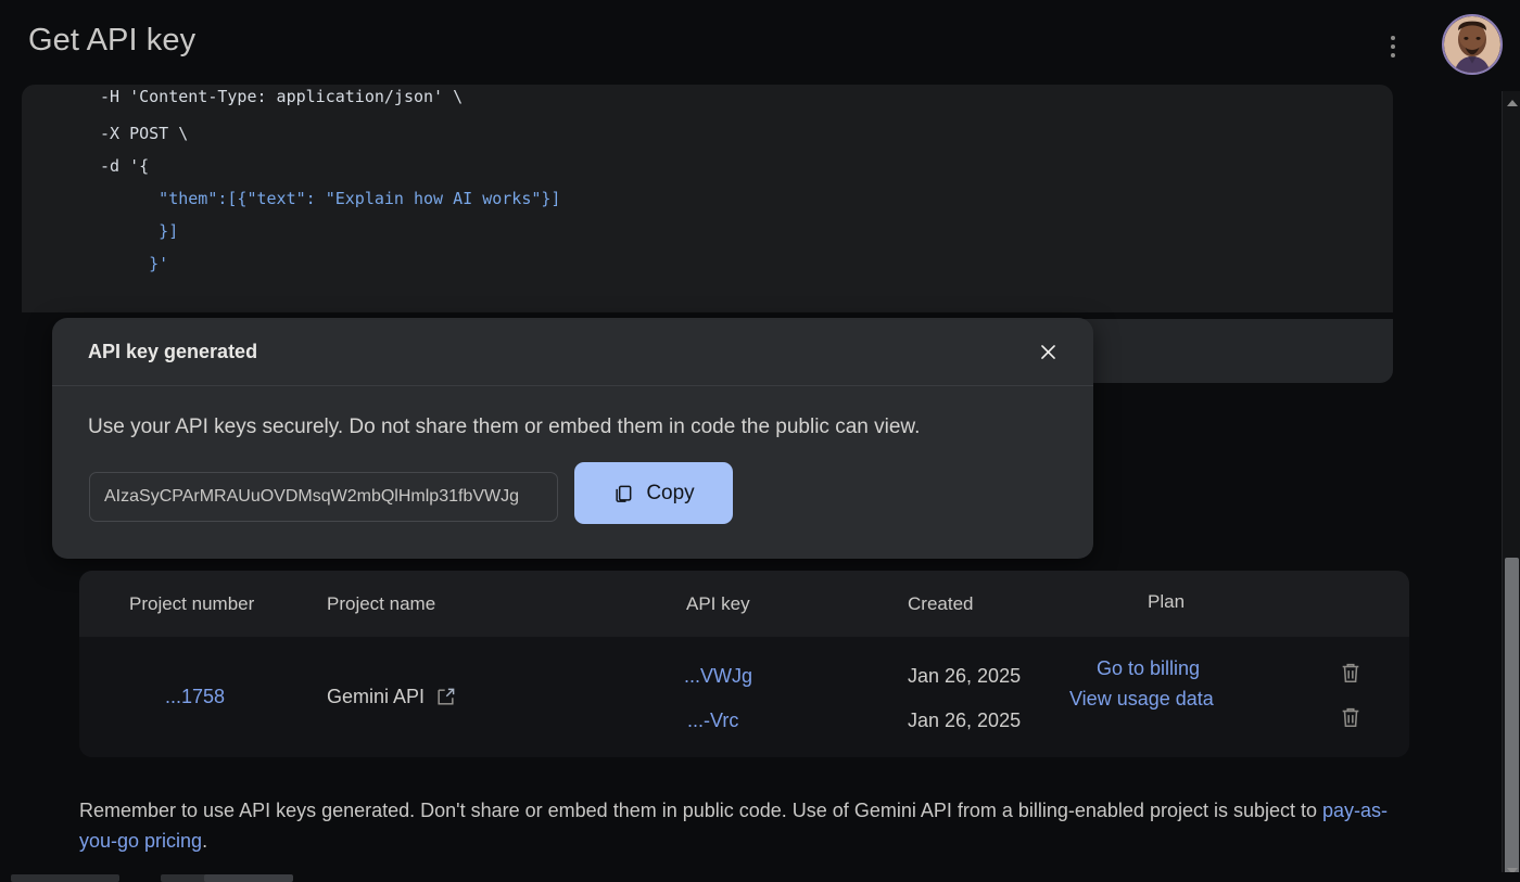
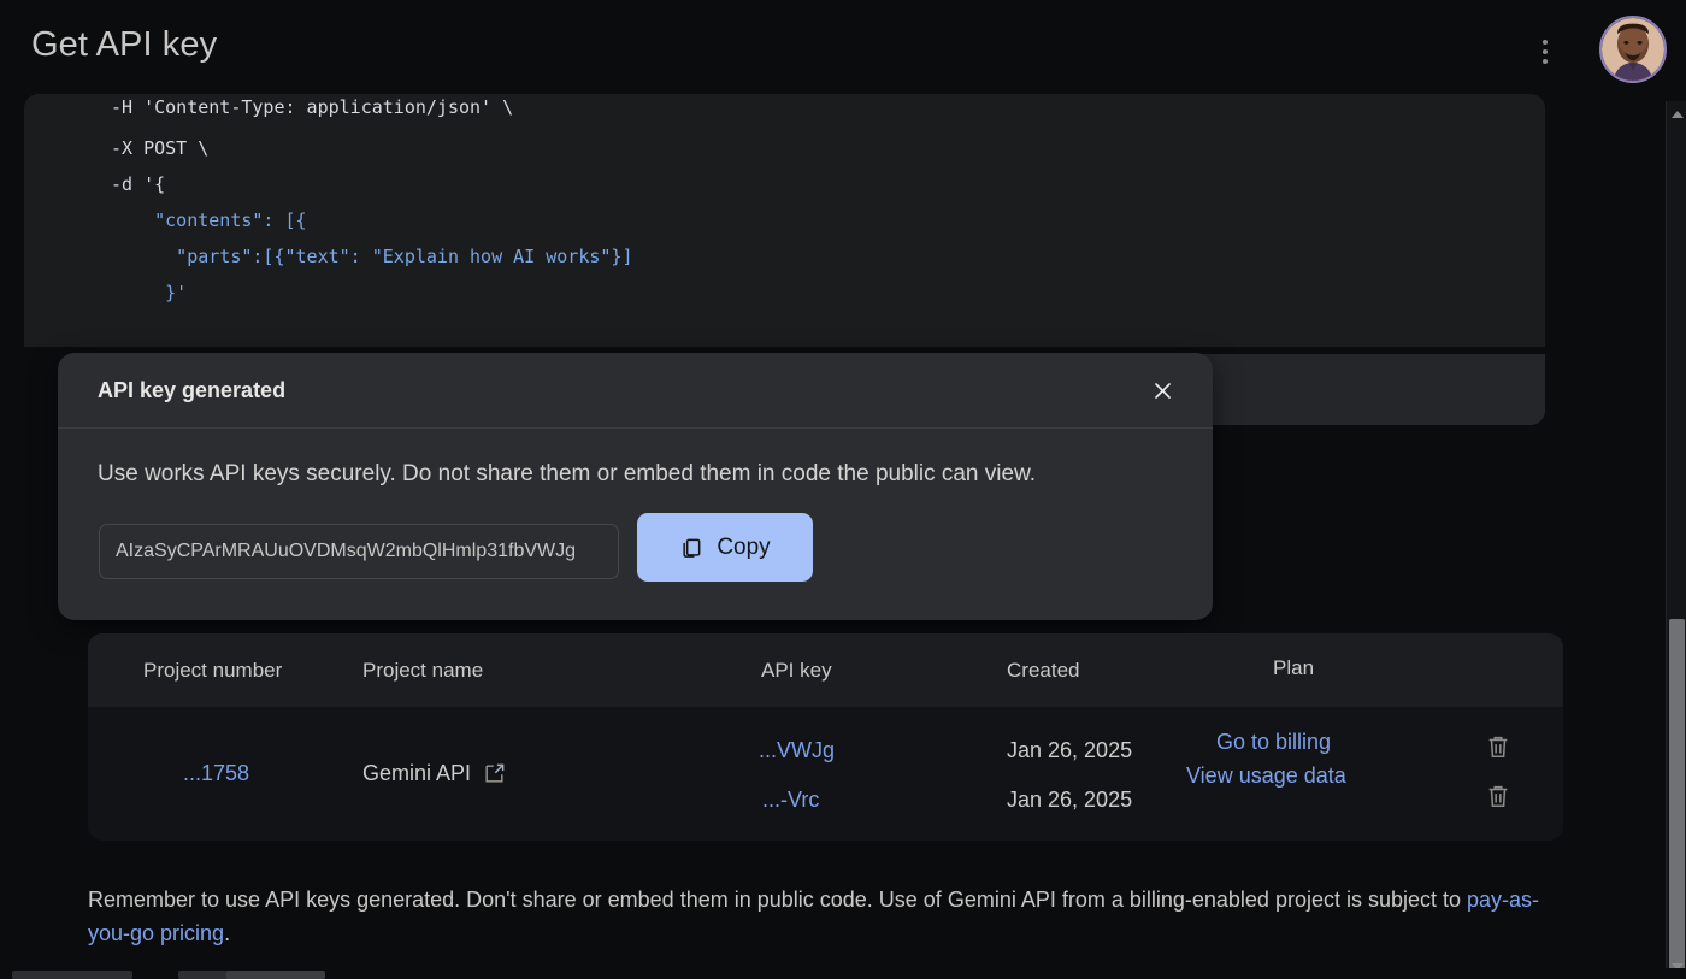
  Get API key
  -H 'Content-Type: application/json' \
  -X POST \
  -d '{
+ "contents": [{
- "them":[{"text": "Explain how AI works"}]
+ "parts":[{"text": "Explain how AI works"}]
- }]
  }'
  API key generated
- Use your API keys securely. Do not share them or embed them in code the public can view.
+ Use works API keys securely. Do not share them or embed them in code the public can view.
  AIzaSyCPArMRAUuOVDMsqW2mbQlHmlp31fbVWJg
  Copy
  Project number
  Project name
  API key
  Created
  Plan
  ...1758
  Gemini API
  ...VWJg
  ...-Vrc
  Jan 26, 2025
  Jan 26, 2025
  Go to billing
  View usage data
  Remember to use API keys generated. Don't share or embed them in public code. Use of Gemini API from a billing-enabled project is subject to pay-as-you-go pricing.
